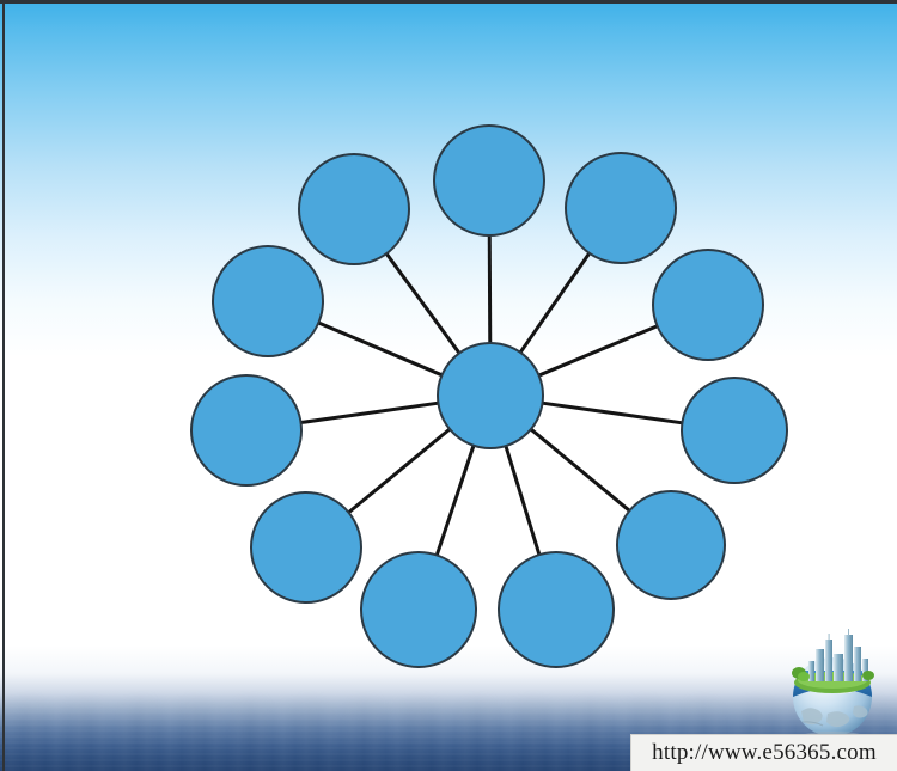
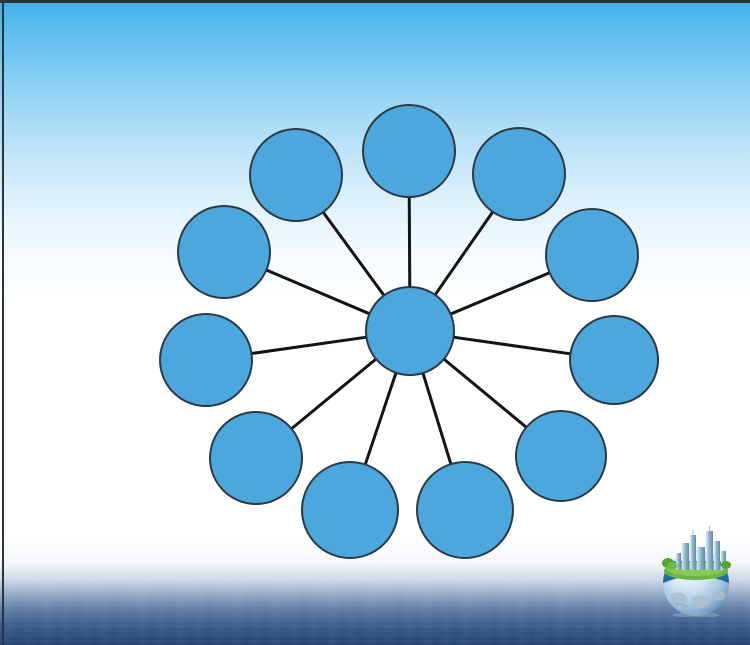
- http://www.e56365.com
